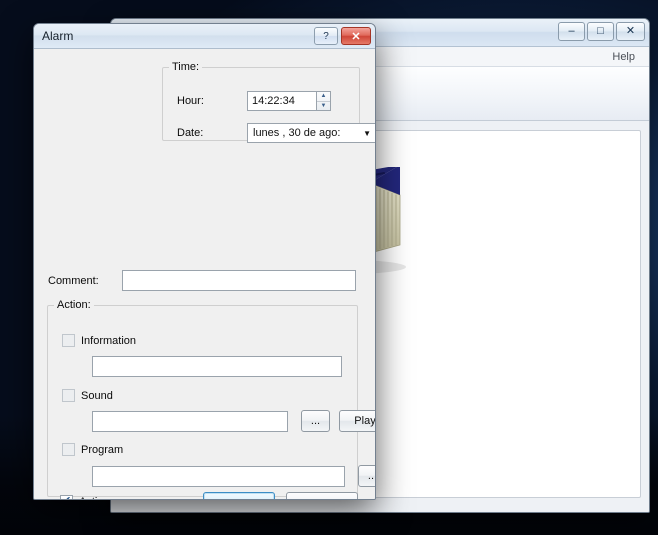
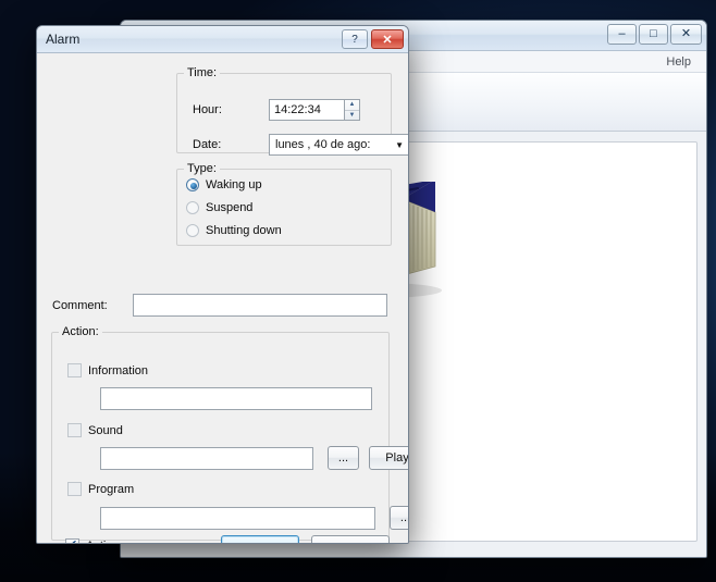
  –
  □
  ✕
  Help
  Alarm
  ?
  ✕
  Time:
  Hour:
  14:22:34
  Date:
- lunes , 30 de ago:
+ lunes , 40 de ago:
  ▼
+ Type:
+ Waking up
+ Suspend
+ Shutting down
  Comment:
  Action:
  Information
  Sound
  ...
  Play
  Program
